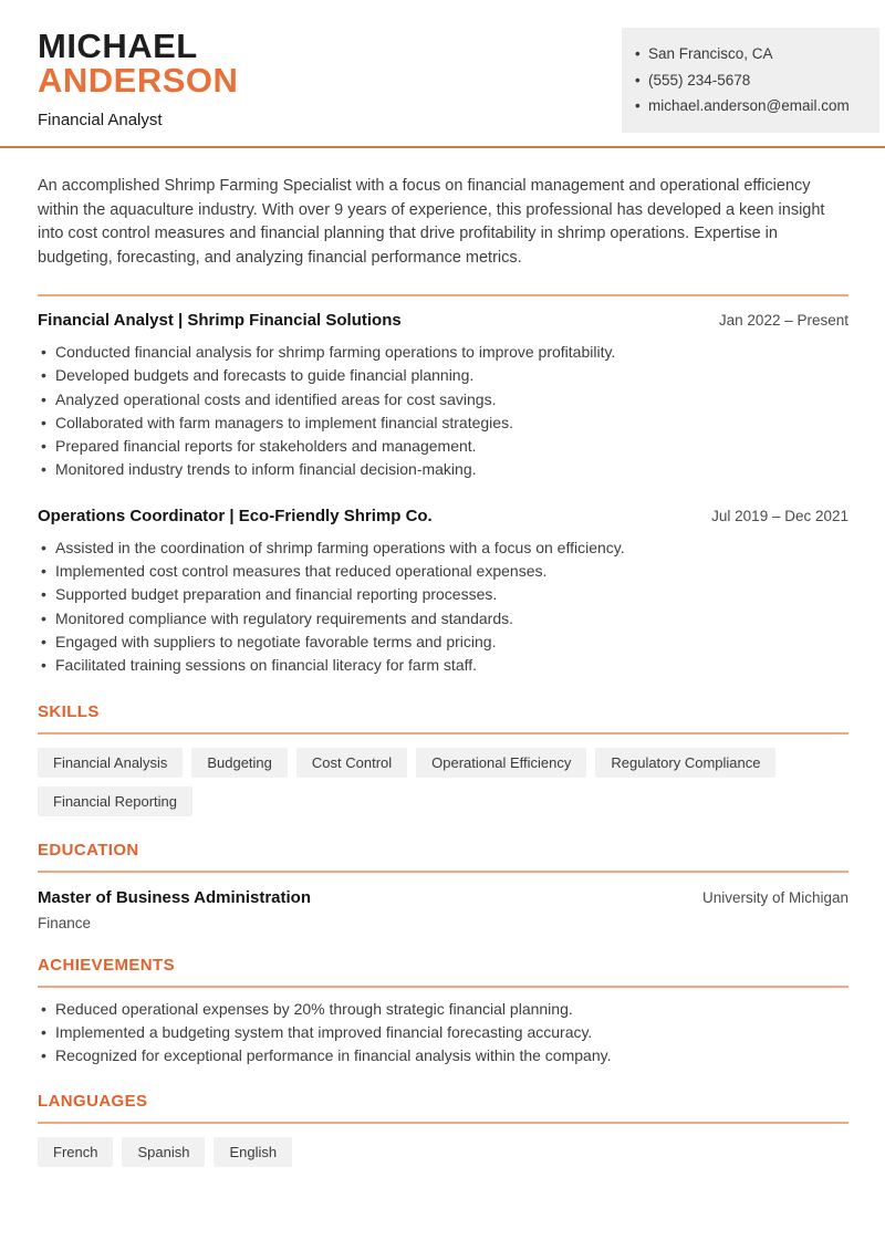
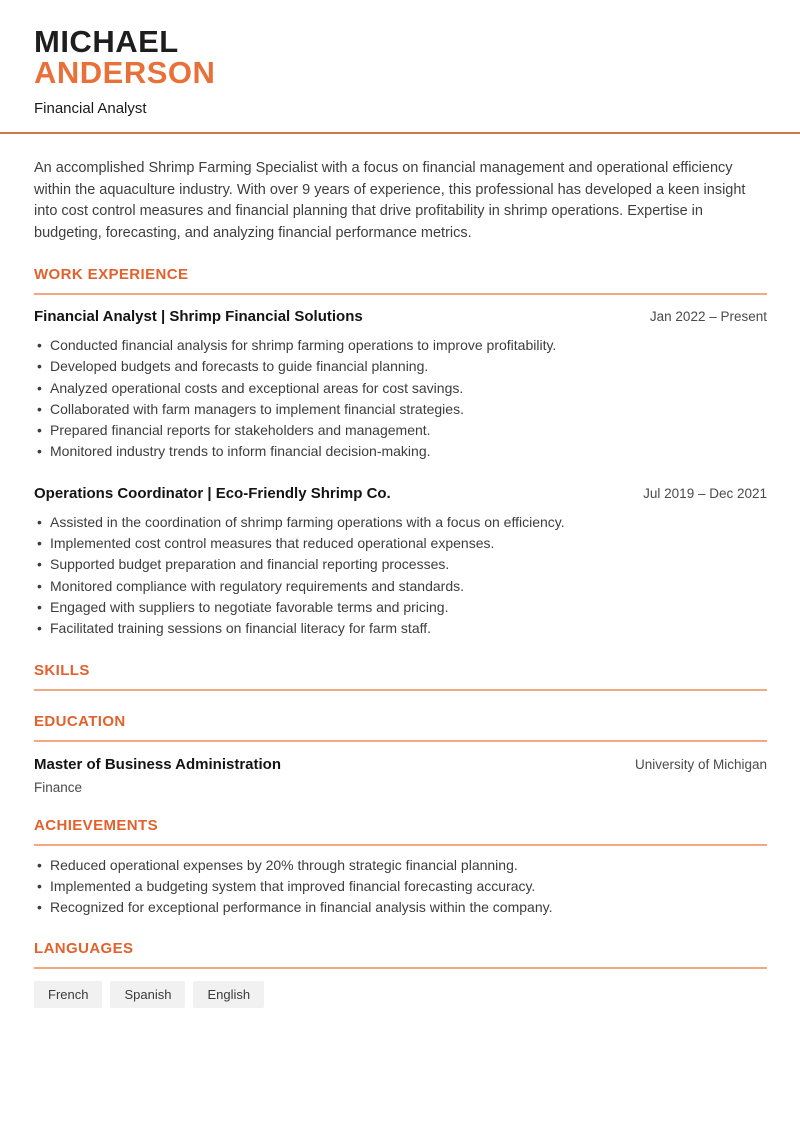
  MICHAEL
  ANDERSON
  Financial Analyst
- San Francisco, CA
- (555) 234-5678
- michael.anderson@email.com
  An accomplished Shrimp Farming Specialist with a focus on financial management and operational efficiency within the aquaculture industry. With over 9 years of experience, this professional has developed a keen insight into cost control measures and financial planning that drive profitability in shrimp operations. Expertise in budgeting, forecasting, and analyzing financial performance metrics.
+ WORK EXPERIENCE
  Financial Analyst | Shrimp Financial Solutions
  Jan 2022 – Present
  Conducted financial analysis for shrimp farming operations to improve profitability.
  Developed budgets and forecasts to guide financial planning.
- Analyzed operational costs and identified areas for cost savings.
+ Analyzed operational costs and exceptional areas for cost savings.
  Collaborated with farm managers to implement financial strategies.
  Prepared financial reports for stakeholders and management.
  Monitored industry trends to inform financial decision-making.
  Operations Coordinator | Eco-Friendly Shrimp Co.
  Jul 2019 – Dec 2021
  Assisted in the coordination of shrimp farming operations with a focus on efficiency.
  Implemented cost control measures that reduced operational expenses.
  Supported budget preparation and financial reporting processes.
  Monitored compliance with regulatory requirements and standards.
  Engaged with suppliers to negotiate favorable terms and pricing.
  Facilitated training sessions on financial literacy for farm staff.
  SKILLS
- Financial Analysis
- Budgeting
- Cost Control
- Operational Efficiency
- Regulatory Compliance
- Financial Reporting
  EDUCATION
  Master of Business Administration
  University of Michigan
  Finance
  ACHIEVEMENTS
  Reduced operational expenses by 20% through strategic financial planning.
  Implemented a budgeting system that improved financial forecasting accuracy.
  Recognized for exceptional performance in financial analysis within the company.
  LANGUAGES
  French
  Spanish
  English
